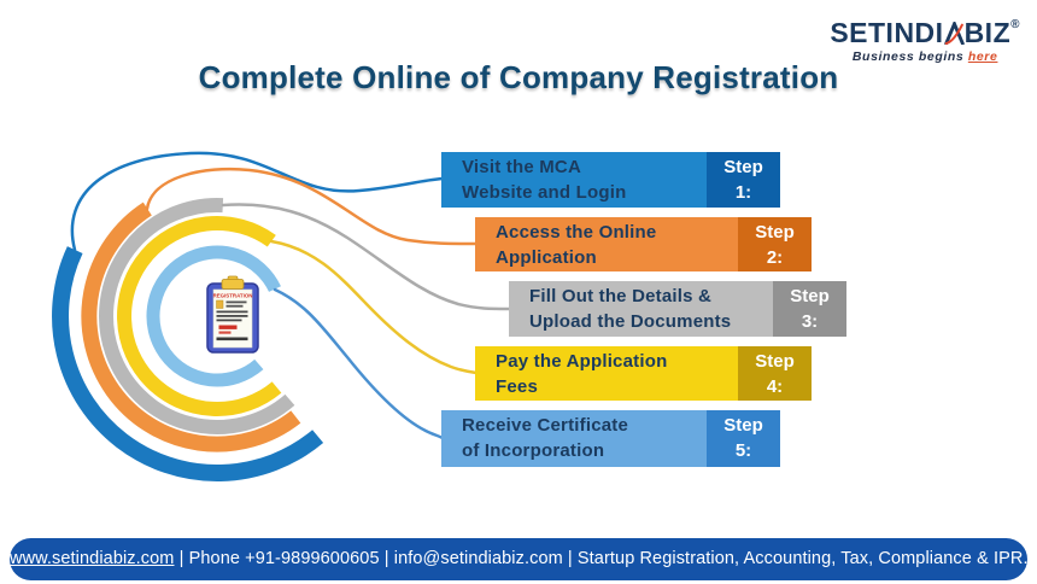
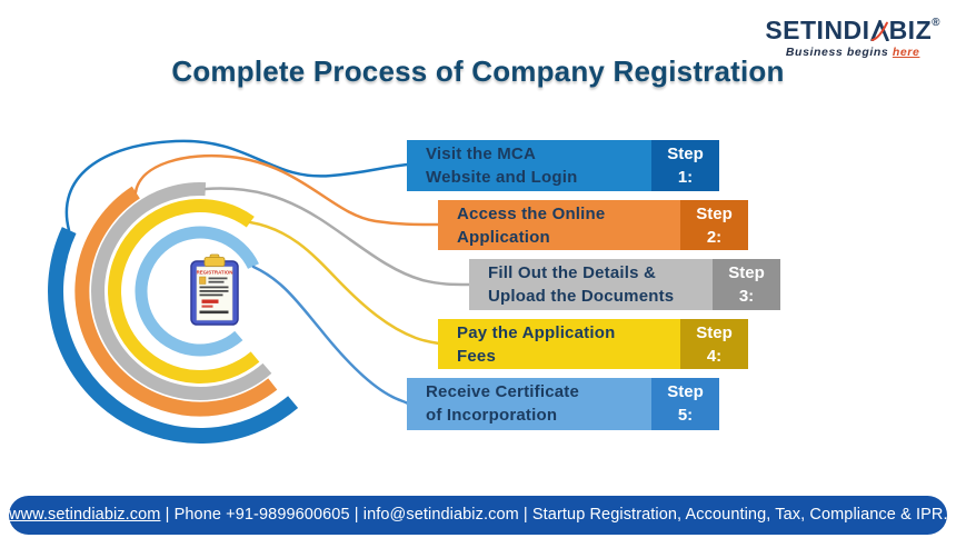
  SETINDI BIZ®
  Business begins here
- Complete Online of Company Registration
+ Complete Process of Company Registration
  Visit the MCA
  Website and Login
  Step
  1:
  Access the Online
  Application
  Step
  2:
  Fill Out the Details &
  Upload the Documents
  Step
  3:
  Pay the Application
  Fees
  Step
  4:
  Receive Certificate
  of Incorporation
  Step
  5:
  www.setindiabiz.com | Phone +91-9899600605 | info@setindiabiz.com | Startup Registration, Accounting, Tax, Compliance & IPR.
